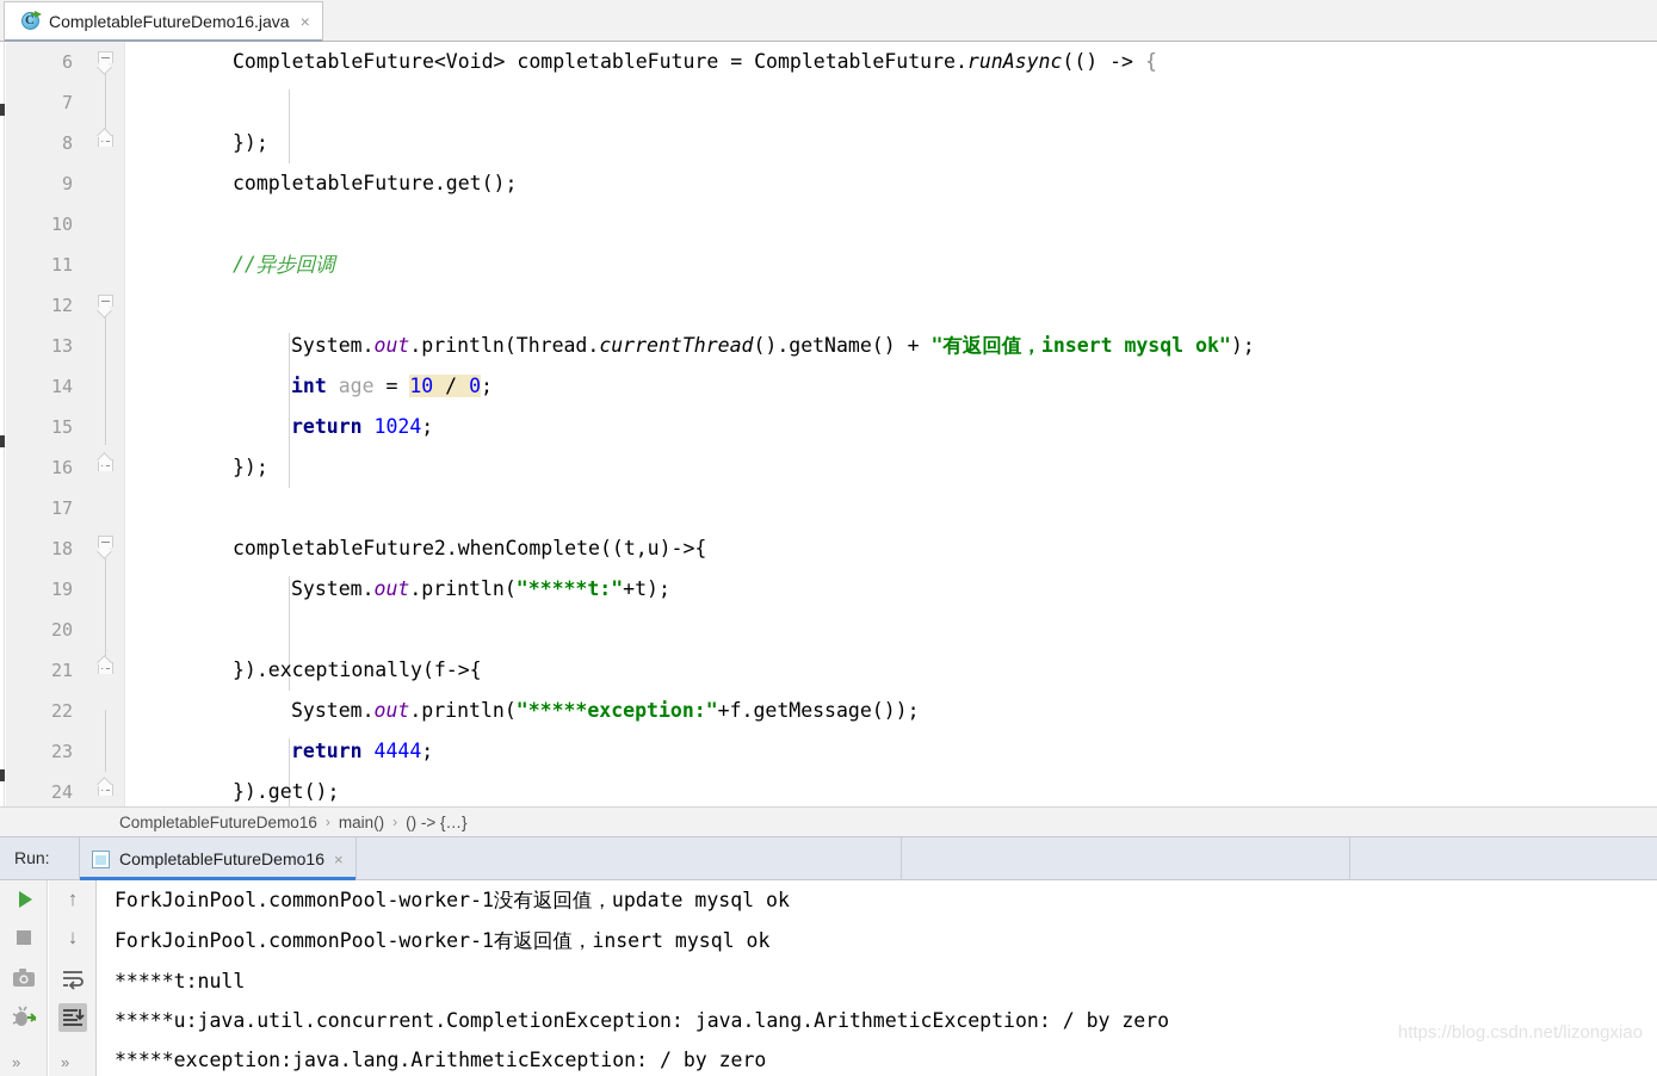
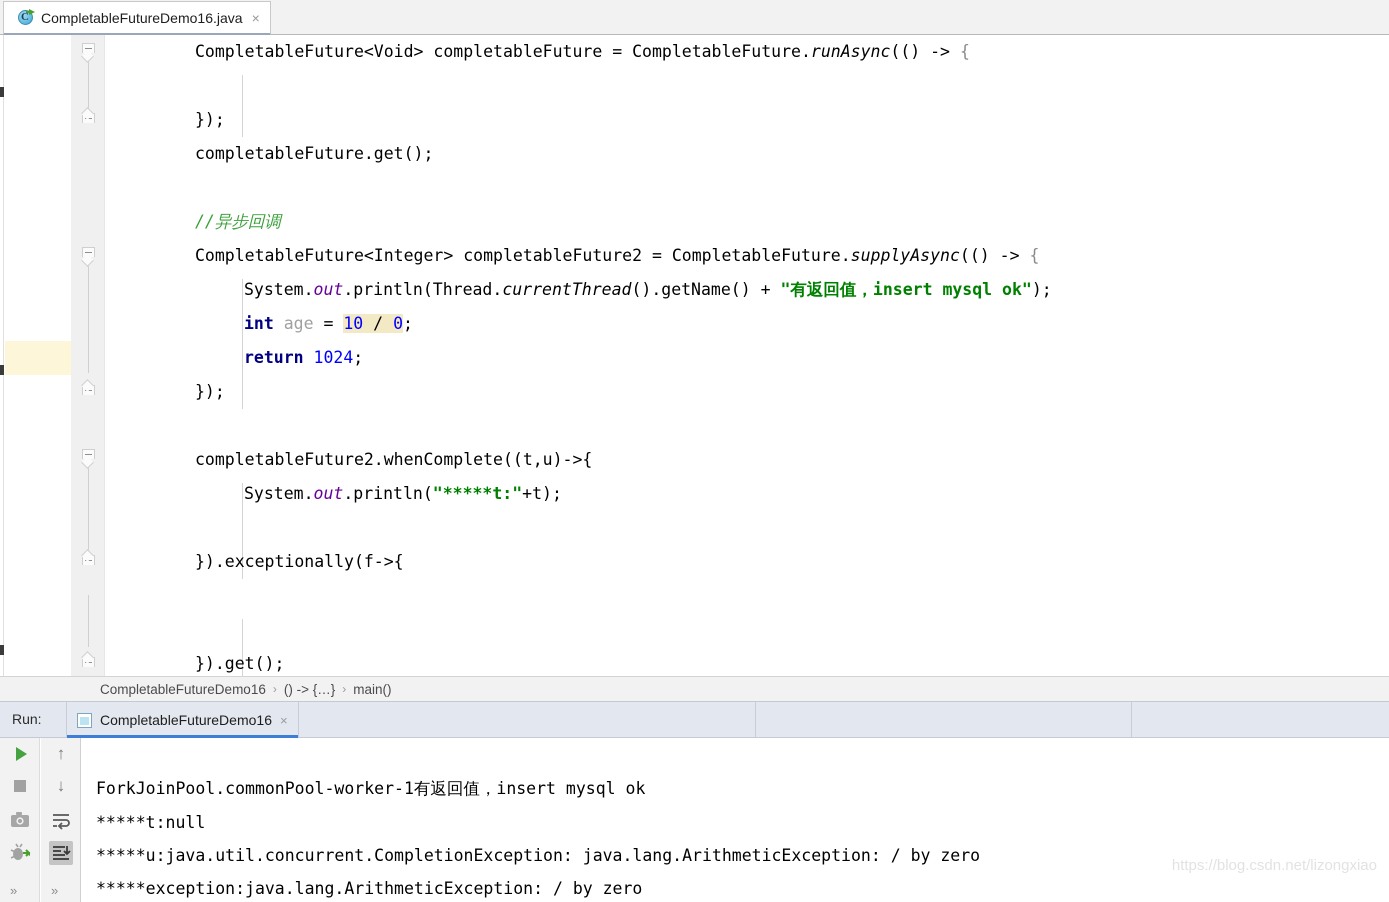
  C
  CompletableFutureDemo16.java
  ×
- 6
- 7
- 8
- 9
- 10
- 11
- 12
- 13
- 14
- 15
- 16
- 17
- 18
- 19
- 20
- 21
- 22
- 23
- 24
  CompletableFuture<Void> completableFuture = CompletableFuture.runAsync(() -> {
  });
  completableFuture.get();
  //异步回调
+ CompletableFuture<Integer> completableFuture2 = CompletableFuture.supplyAsync(() -> {
  System.out.println(Thread.currentThread().getName() + "有返回值，insert mysql ok");
  int age = 10 / 0;
  return 1024;
  });
  completableFuture2.whenComplete((t,u)->{
  System.out.println("*****t:"+t);
  }).exceptionally(f->{
- System.out.println("*****exception:"+f.getMessage());
- return 4444;
  }).get();
  CompletableFutureDemo16
  ›
- main()
+ () -> {…}
  ›
- () -> {…}
+ main()
  Run:
  CompletableFutureDemo16
  ×
  »
  ↑
  ↓
  »
- ForkJoinPool.commonPool-worker-1没有返回值，update mysql ok
  ForkJoinPool.commonPool-worker-1有返回值，insert mysql ok
  *****t:null
  *****u:java.util.concurrent.CompletionException: java.lang.ArithmeticException: / by zero
  *****exception:java.lang.ArithmeticException: / by zero
  https://blog.csdn.net/lizongxiao
